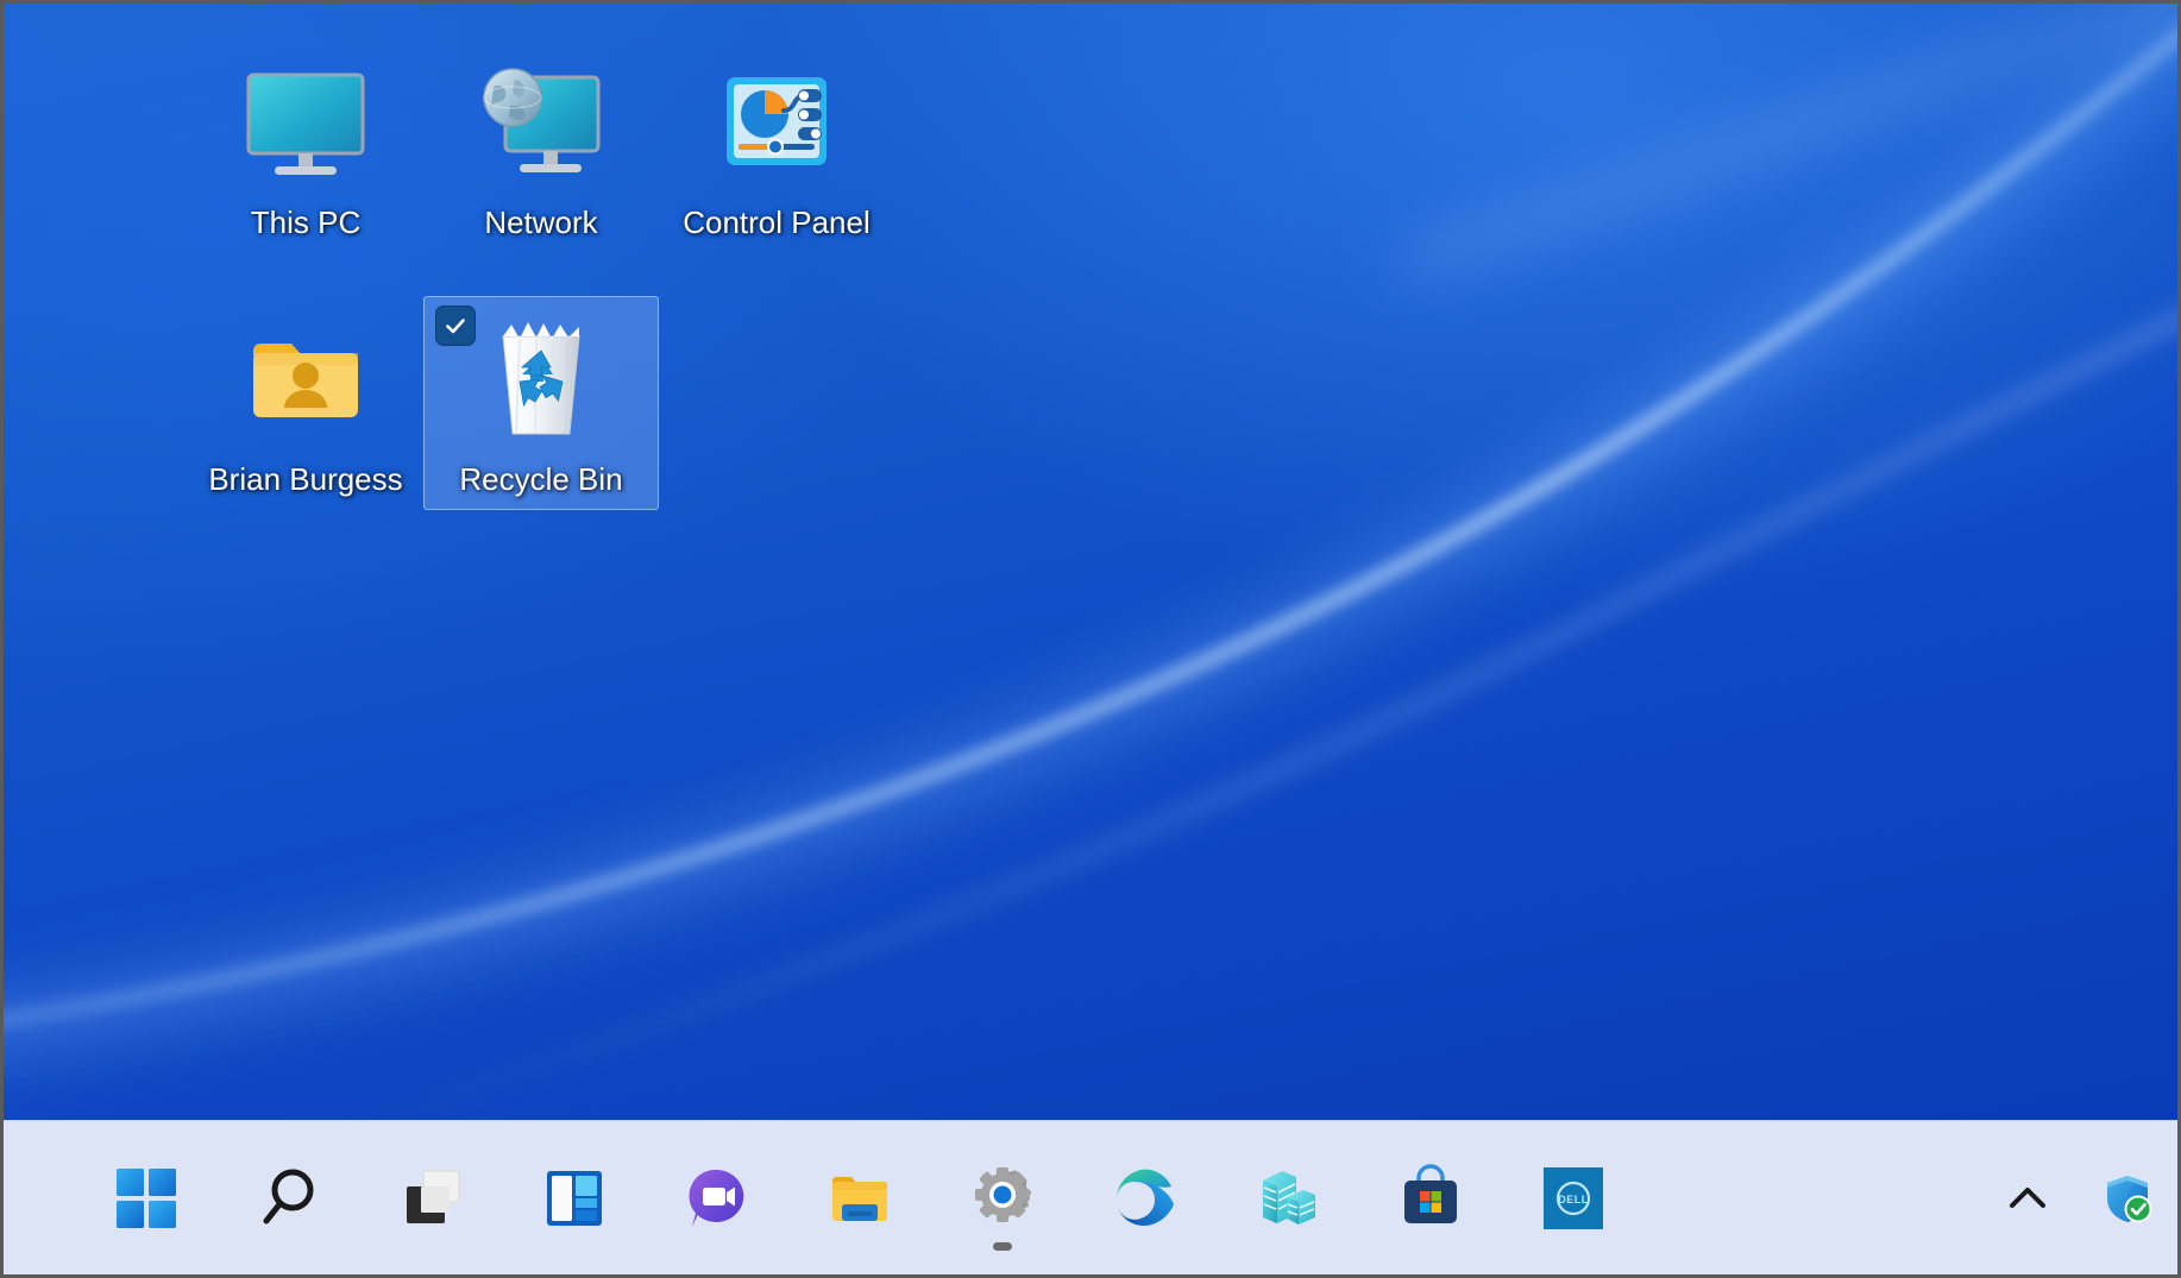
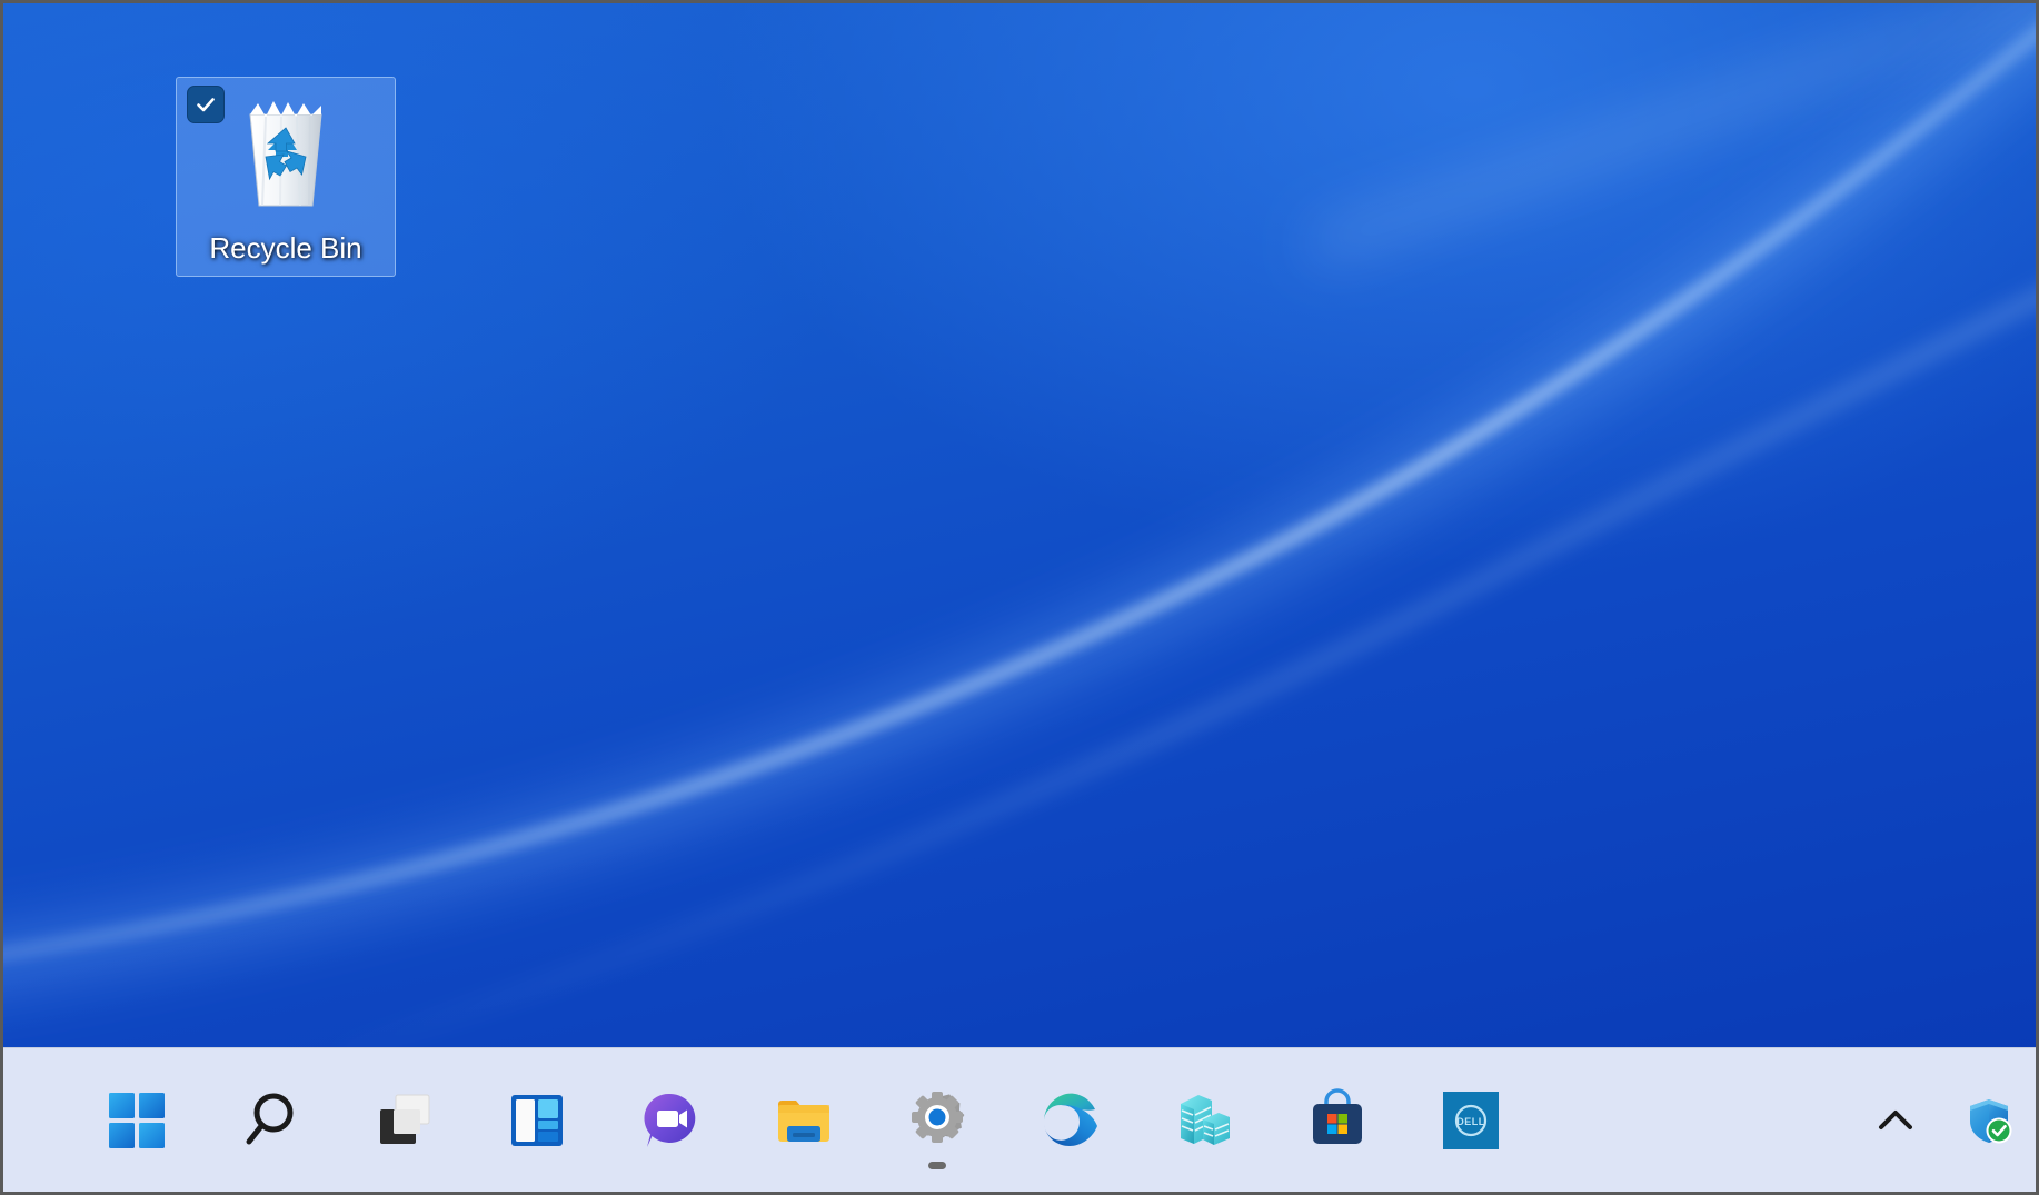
- This PC
- Network
- Control Panel
- Brian Burgess
  Recycle Bin
  DELL
